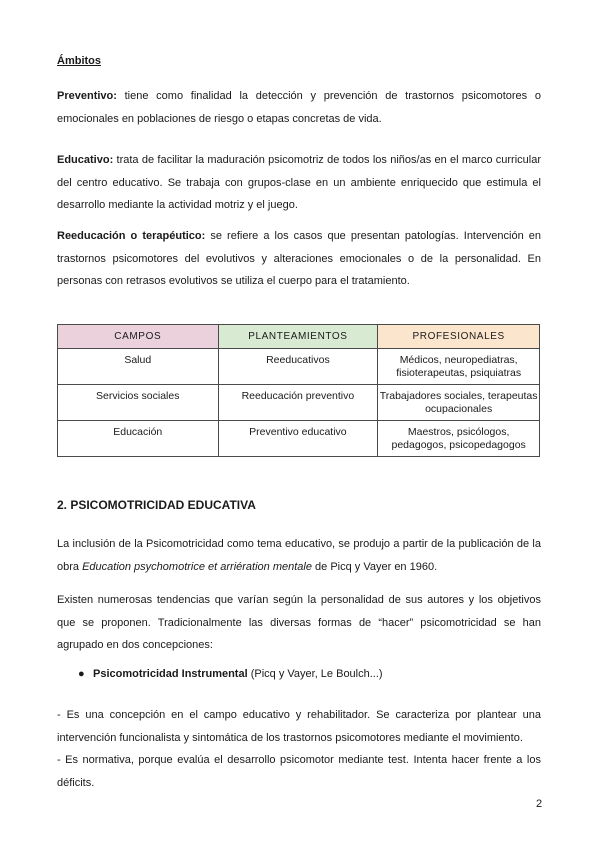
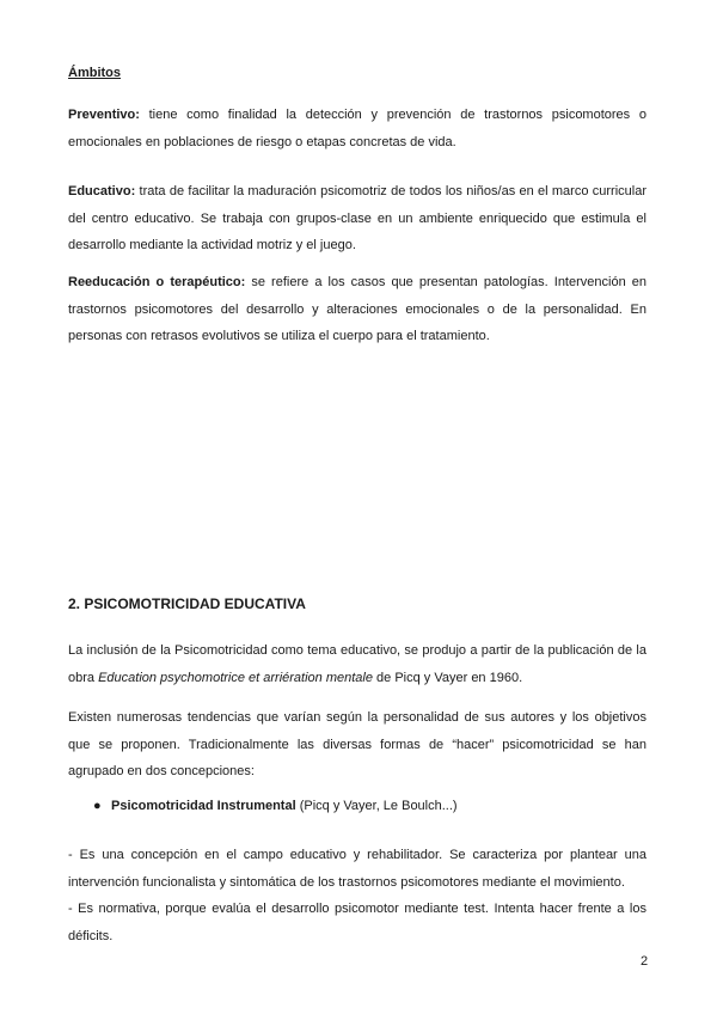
  Ámbitos
  Preventivo: tiene como finalidad la detección y prevención de trastornos psicomotores o emocionales en poblaciones de riesgo o etapas concretas de vida.
  Educativo: trata de facilitar la maduración psicomotriz de todos los niños/as en el marco curricular del centro educativo. Se trabaja con grupos-clase en un ambiente enriquecido que estimula el desarrollo mediante la actividad motriz y el juego.
- Reeducación o terapéutico: se refiere a los casos que presentan patologías. Intervención en trastornos psicomotores del evolutivos y alteraciones emocionales o de la personalidad. En personas con retrasos evolutivos se utiliza el cuerpo para el tratamiento.
+ Reeducación o terapéutico: se refiere a los casos que presentan patologías. Intervención en trastornos psicomotores del desarrollo y alteraciones emocionales o de la personalidad. En personas con retrasos evolutivos se utiliza el cuerpo para el tratamiento.
- CAMPOS	PLANTEAMIENTOS	PROFESIONALES
- Salud	Reeducativos	Médicos, neuropediatras, fisioterapeutas, psiquiatras
- Servicios sociales	Reeducación preventivo	Trabajadores sociales, terapeutas ocupacionales
- Educación	Preventivo educativo	Maestros, psicólogos, pedagogos, psicopedagogos
  2. PSICOMOTRICIDAD EDUCATIVA
  La inclusión de la Psicomotricidad como tema educativo, se produjo a partir de la publicación de la obra Education psychomotrice et arriération mentale de Picq y Vayer en 1960.
  Existen numerosas tendencias que varían según la personalidad de sus autores y los objetivos que se proponen. Tradicionalmente las diversas formas de “hacer” psicomotricidad se han agrupado en dos concepciones:
  ●
  Psicomotricidad Instrumental (Picq y Vayer, Le Boulch...)
  - Es una concepción en el campo educativo y rehabilitador. Se caracteriza por plantear una intervención funcionalista y sintomática de los trastornos psicomotores mediante el movimiento.
  - Es normativa, porque evalúa el desarrollo psicomotor mediante test. Intenta hacer frente a los déficits.
  2
